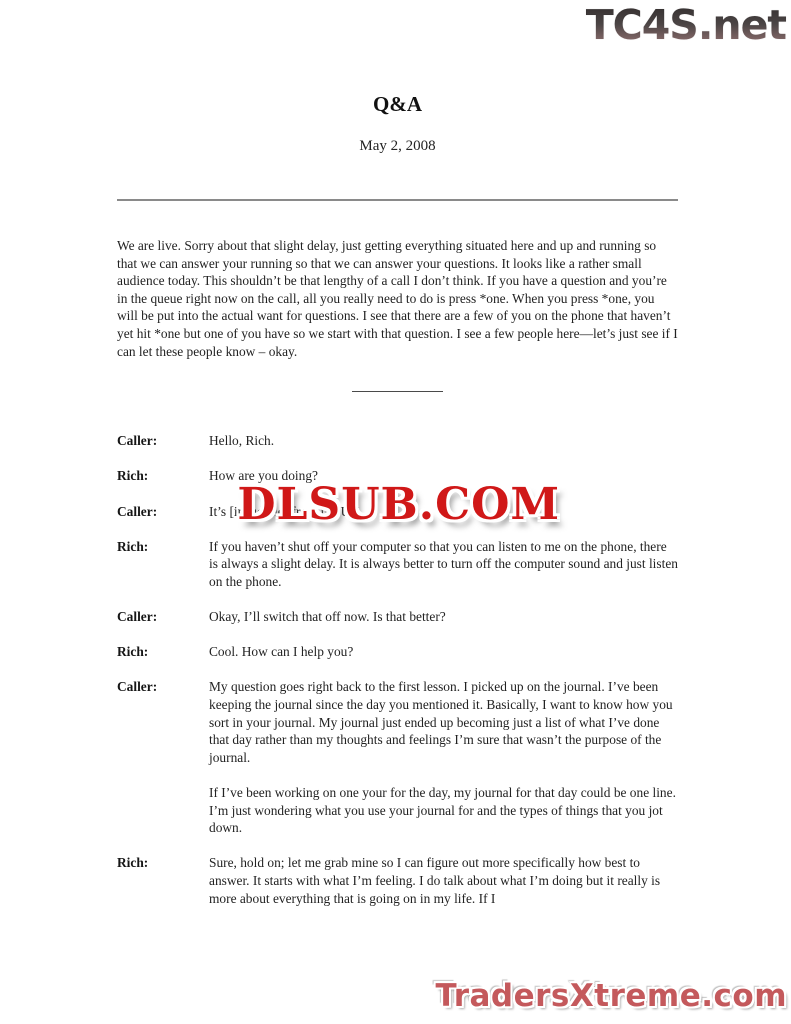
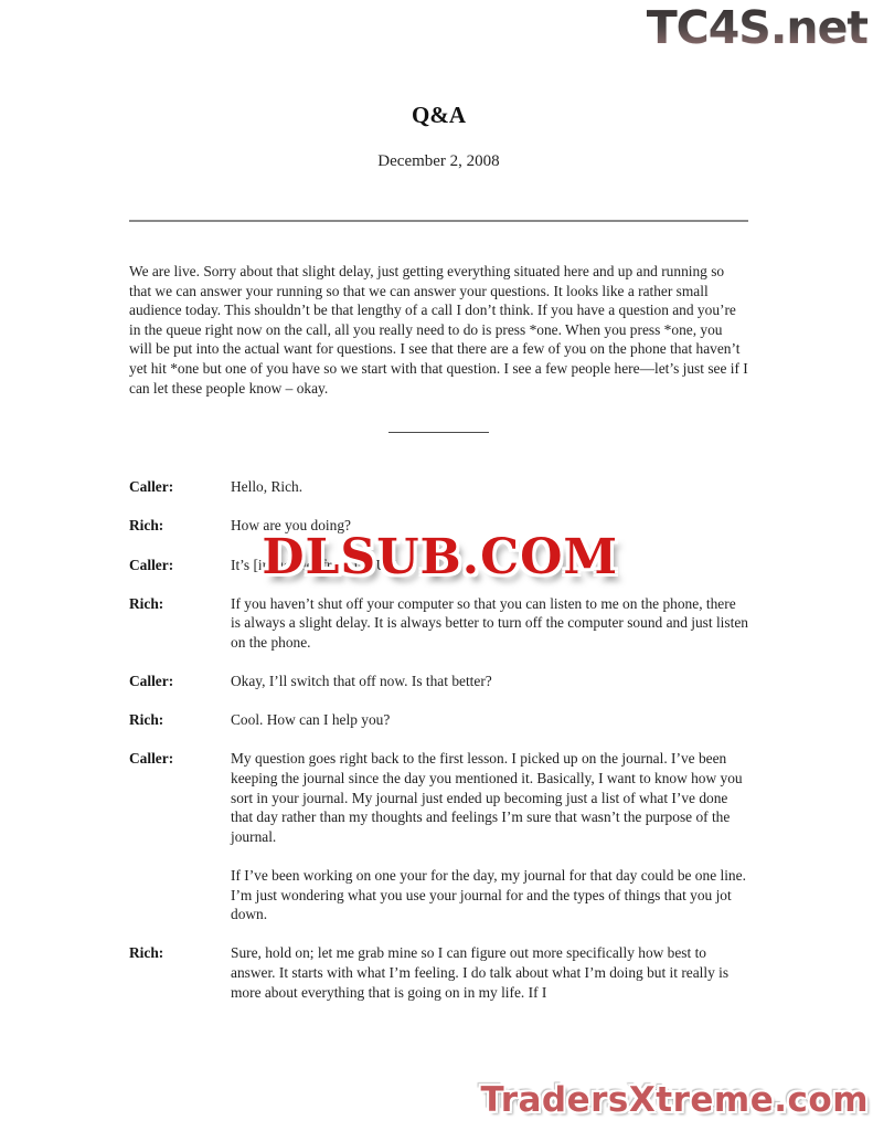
  TC4S.net
  Q&A
- May 2, 2008
+ December 2, 2008
  We are live. Sorry about that slight delay, just getting everything situated here and up and running so that we can answer your running so that we can answer your questions. It looks like a rather small audience today. This shouldn’t be that lengthy of a call I don’t think. If you have a question and you’re in the queue right now on the call, all you really need to do is press *one. When you press *one, you will be put into the actual want for questions. I see that there are a few of you on the phone that haven’t yet hit *one but one of you have so we start with that question. I see a few people here—let’s just see if I can let these people know – okay.
  Caller:
  Hello, Rich.
  Rich:
  How are you doing?
  Caller:
  It’s [inaudible] from the UK.
  Rich:
  If you haven’t shut off your computer so that you can listen to me on the phone, there is always a slight delay. It is always better to turn off the computer sound and just listen on the phone.
  Caller:
  Okay, I’ll switch that off now. Is that better?
  Rich:
  Cool. How can I help you?
  Caller:
  My question goes right back to the first lesson. I picked up on the journal. I’ve been keeping the journal since the day you mentioned it. Basically, I want to know how you sort in your journal. My journal just ended up becoming just a list of what I’ve done that day rather than my thoughts and feelings I’m sure that wasn’t the purpose of the journal.
  If I’ve been working on one your for the day, my journal for that day could be one line. I’m just wondering what you use your journal for and the types of things that you jot down.
  Rich:
  Sure, hold on; let me grab mine so I can figure out more specifically how best to answer. It starts with what I’m feeling. I do talk about what I’m doing but it really is more about everything that is going on in my life. If I
  DLSUB.COM
  TradersXtreme.com
